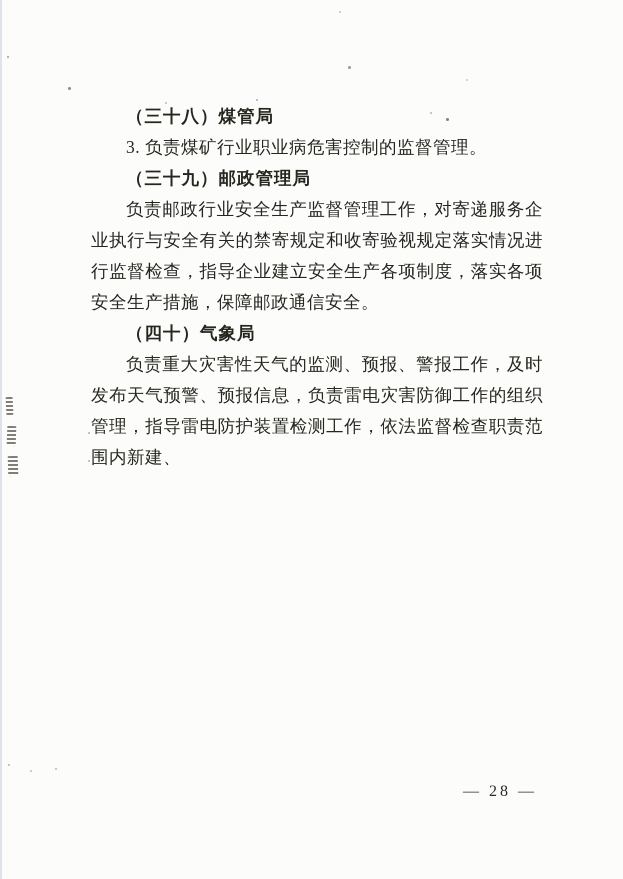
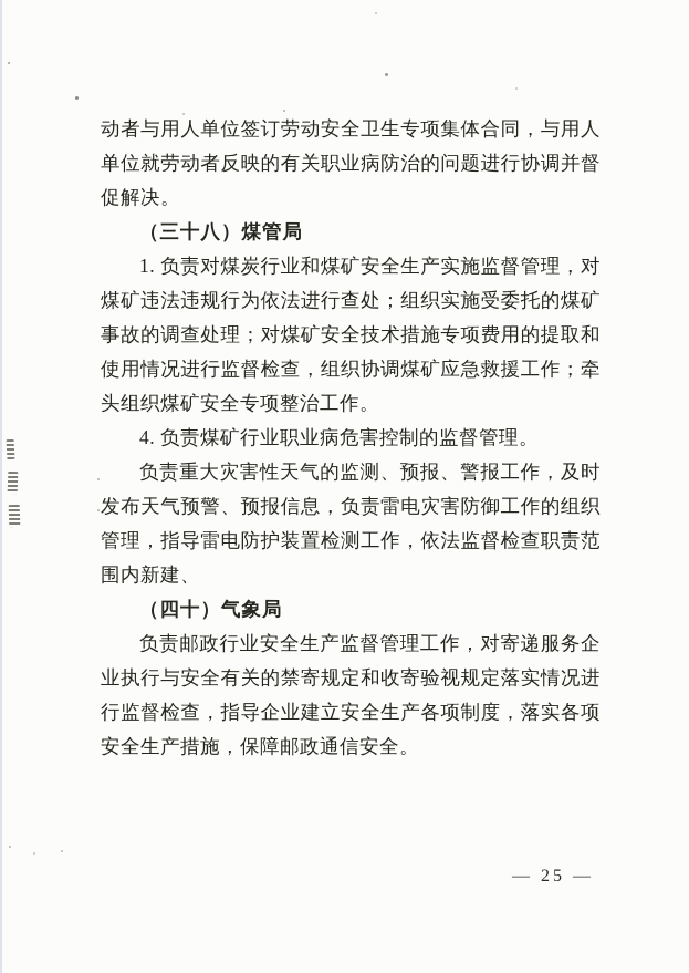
+ 动者与用人单位签订劳动安全卫生专项集体合同，与用人单位就劳动者反映的有关职业病防治的问题进行协调并督促解决。
  （三十八）煤管局
+ 1. 负责对煤炭行业和煤矿安全生产实施监督管理，对煤矿违法违规行为依法进行查处；组织实施受委托的煤矿事故的调查处理；对煤矿安全技术措施专项费用的提取和使用情况进行监督检查，组织协调煤矿应急救援工作；牵头组织煤矿安全专项整治工作。
- 3. 负责煤矿行业职业病危害控制的监督管理。
+ 4. 负责煤矿行业职业病危害控制的监督管理。
- （三十九）邮政管理局
- 负责邮政行业安全生产监督管理工作，对寄递服务企业执行与安全有关的禁寄规定和收寄验视规定落实情况进行监督检查，指导企业建立安全生产各项制度，落实各项安全生产措施，保障邮政通信安全。
+ 负责重大灾害性天气的监测、预报、警报工作，及时发布天气预警、预报信息，负责雷电灾害防御工作的组织管理，指导雷电防护装置检测工作，依法监督检查职责范围内新建、
  （四十）气象局
- 负责重大灾害性天气的监测、预报、警报工作，及时发布天气预警、预报信息，负责雷电灾害防御工作的组织管理，指导雷电防护装置检测工作，依法监督检查职责范围内新建、
+ 负责邮政行业安全生产监督管理工作，对寄递服务企业执行与安全有关的禁寄规定和收寄验视规定落实情况进行监督检查，指导企业建立安全生产各项制度，落实各项安全生产措施，保障邮政通信安全。
- — 28 —
+ — 25 —
